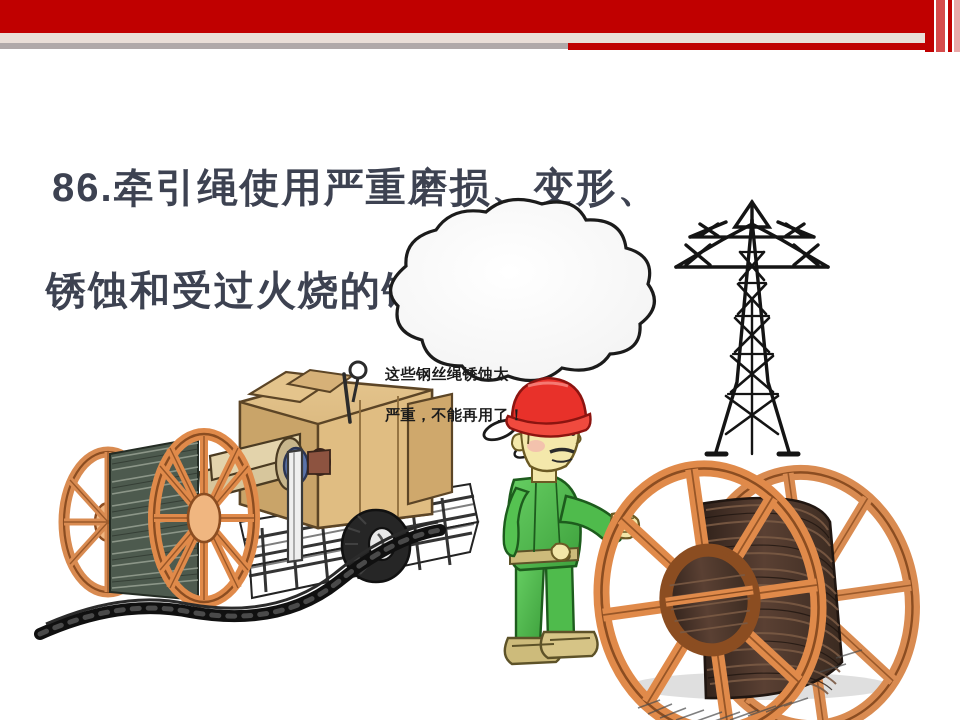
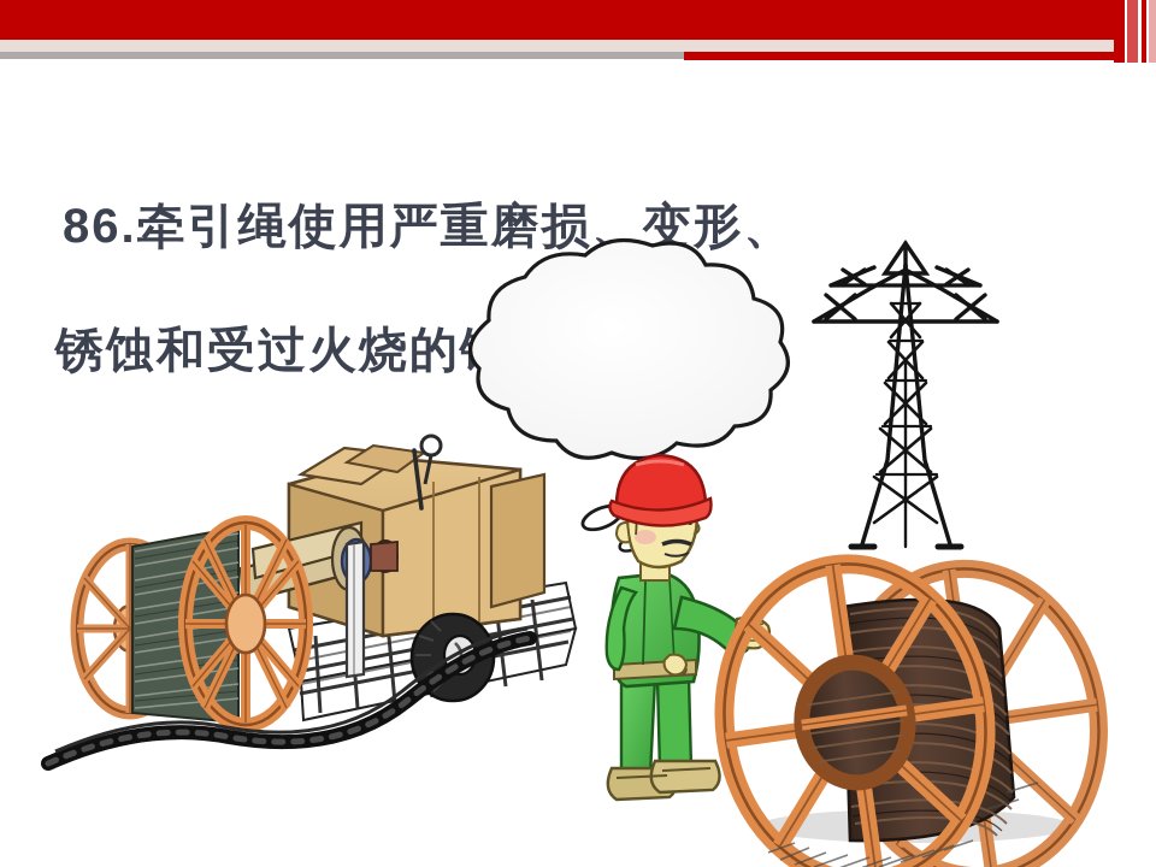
  86.牵引绳使用严重磨损、变形、
  锈蚀和受过火烧的
- 这些钢丝绳锈蚀太
- 严重，不能再用了！
